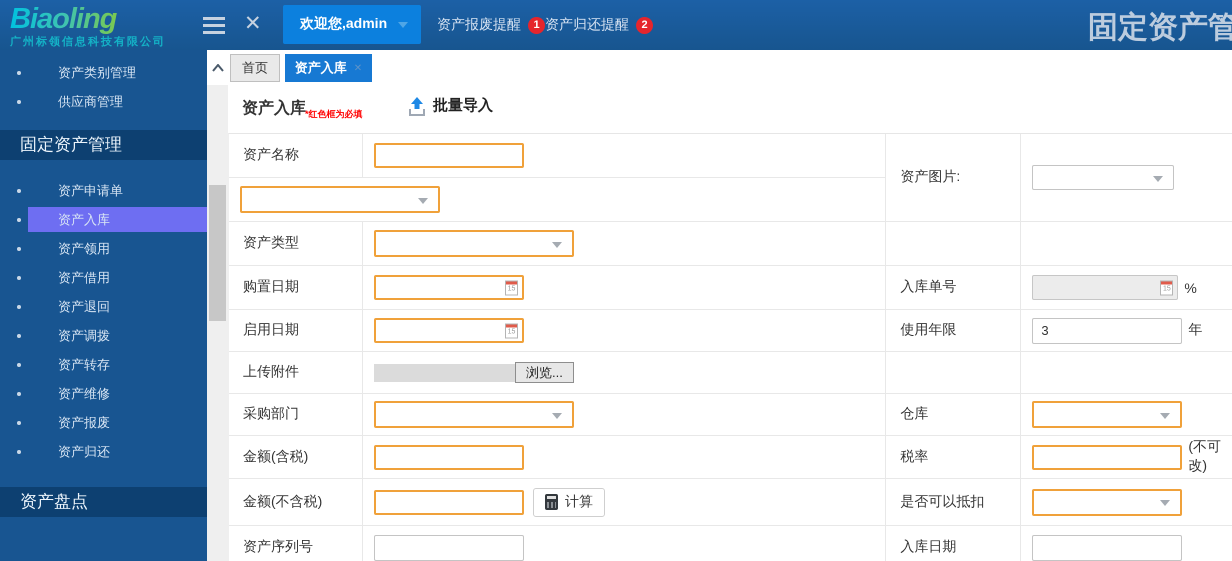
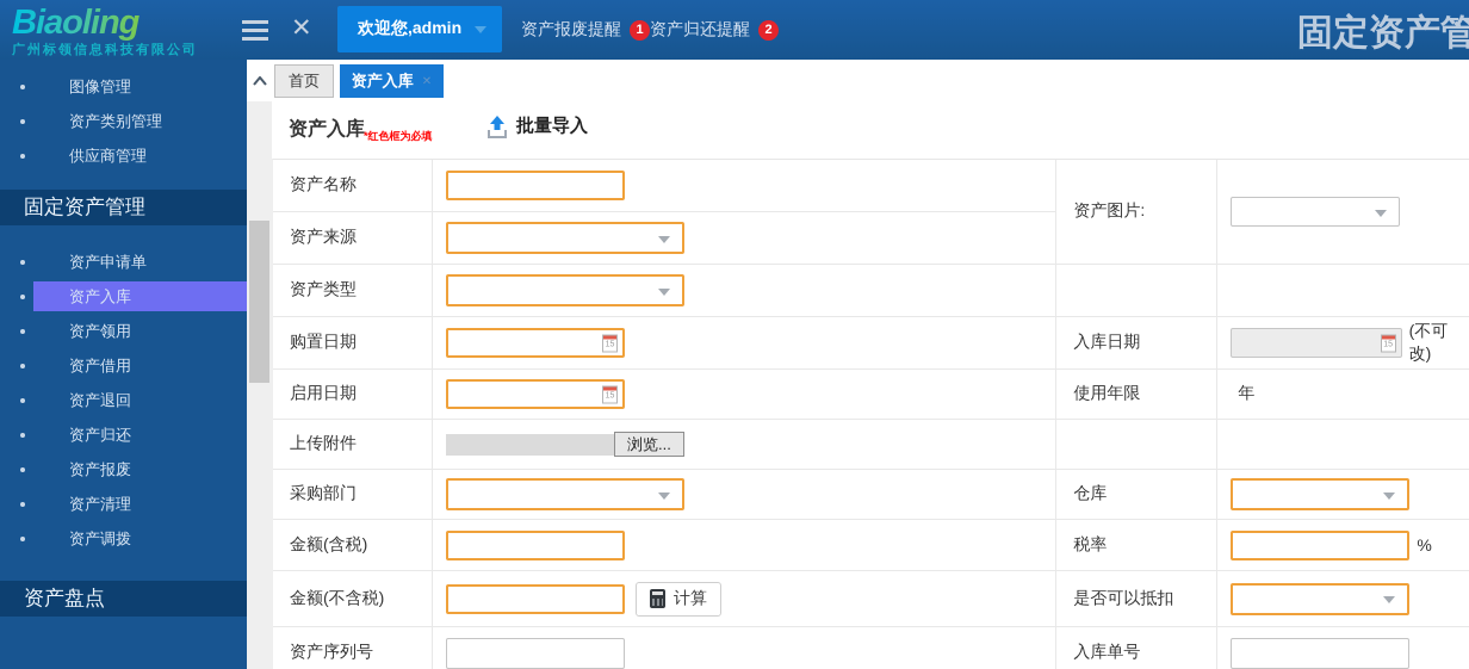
  Biaoling
  广州标领信息科技有限公司
  ✕
  欢迎您,admin
  资产报废提醒
  1
  资产归还提醒
  2
  固定资产管
+ 图像管理
  资产类别管理
  供应商管理
  固定资产管理
  资产申请单
  资产入库
  资产领用
  资产借用
  资产退回
- 资产调拨
+ 资产归还
- 资产转存
- 资产维修
  资产报废
+ 资产清理
- 资产归还
+ 资产调拨
  资产盘点
  首页
  资产入库
  ✕
  资产入库
  *红色框为必填
  批量导入
  资产名称
+ 资产来源
  资产类型
  购置日期
  启用日期
  上传附件
  浏览...
  采购部门
  金额(含税)
  金额(不含税)
  计算
  资产序列号
  资产图片:
- 入库单号
+ 入库日期
- %
+ (不可改)
  使用年限
- 3
  年
  仓库
  税率
- (不可改)
+ %
  是否可以抵扣
- 入库日期
+ 入库单号
